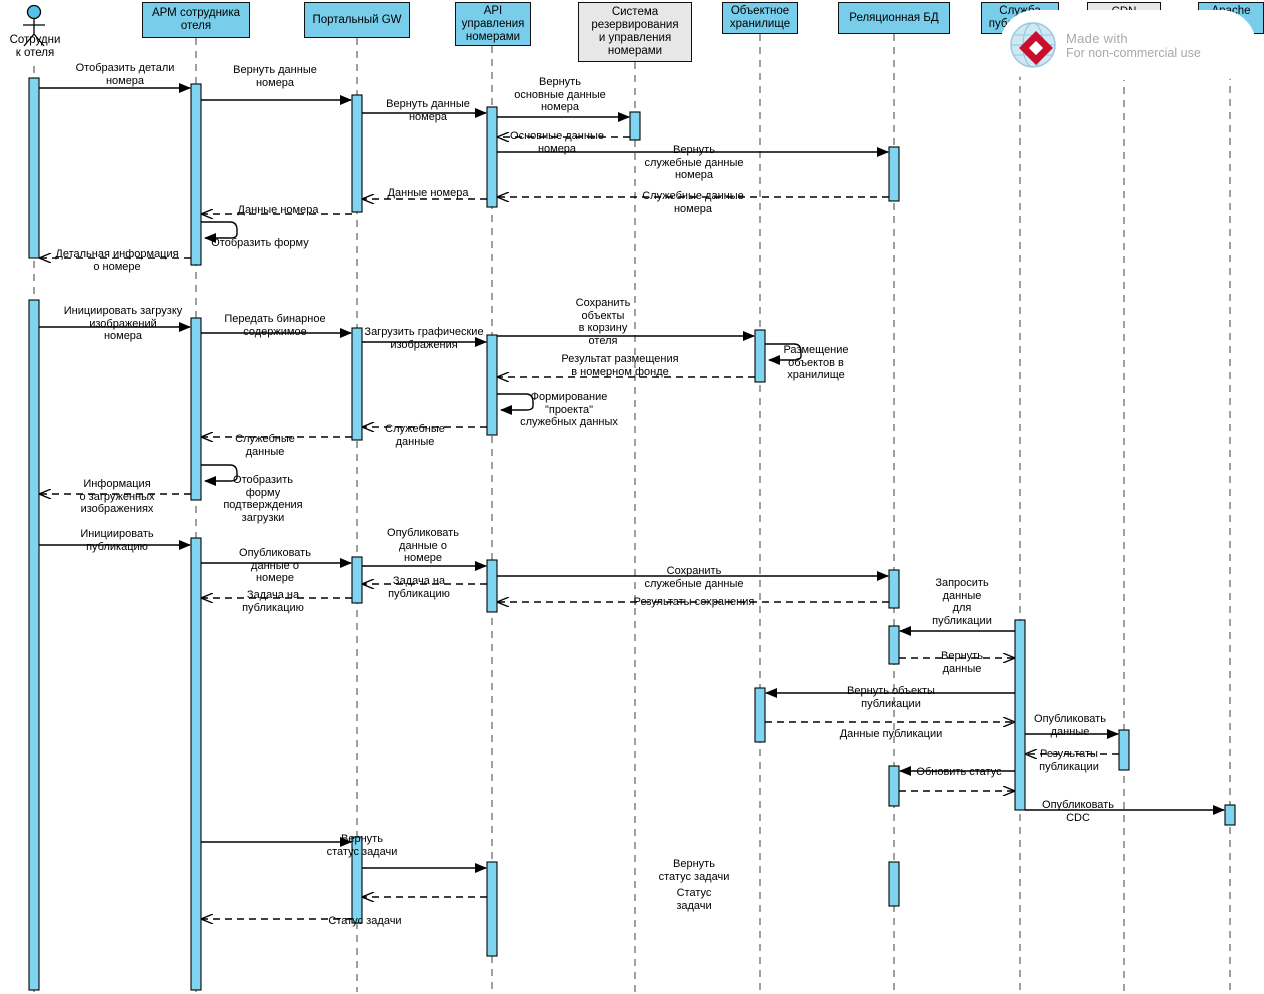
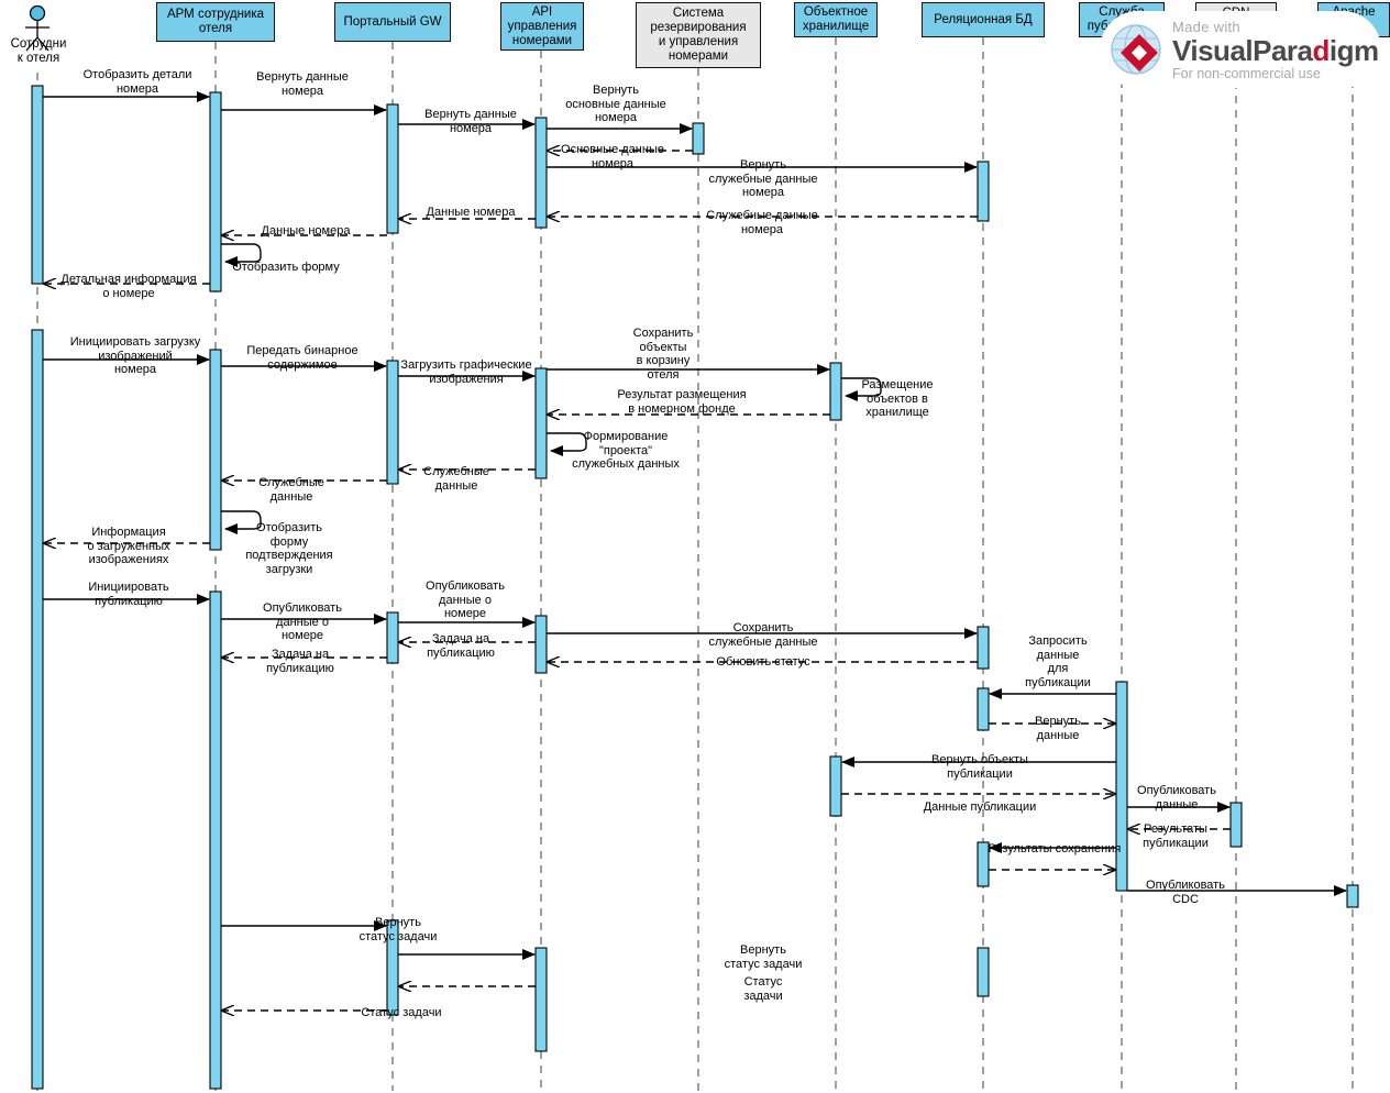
  АРМ сотрудника
  отеля
  Портальный GW
  API
  управления
  номерами
  Система
  резервирования
  и управления
  номерами
  Объектное
  хранилище
  Реляционная БД
  Отобразить детали
  номера
  Вернуть данные
  номера
  Вернуть данные
  номера
  Вернуть
  основные данные
  номера
  Основные данные
  номера
  Вернуть
  служебные данные
  номера
  Служебные данные
  номера
  Данные номера
  Данные номера
  Отобразить форму
  Детальная информация
  о номере
  Инициировать загрузку
  изображений
  номера
  Передать бинарное
  содержимое
  Загрузить графические
  изображения
  Сохранить
  объекты
  в корзину
  отеля
  Размещение
  объектов в
  хранилище
  Результат размещения
  в номерном фонде
  Формирование
  "проекта"
  служебных данных
  Служебные
  данные
  Служебные
  данные
  Отобразить
  форму
  подтверждения
  загрузки
  Информация
  о загруженных
  изображениях
  Инициировать
  публикацию
  Опубликовать
  данные о
  номере
  Опубликовать
  данные о
  номере
  Задача на
  публикацию
  Задача на
  публикацию
  Сохранить
  служебные данные
- Результаты сохранения
+ Обновить статус
  Запросить
  данные
  для
  публикации
  Вернуть
  данные
  Вернуть объекты
  публикации
  Данные публикации
  Опубликовать
  данные
  Результаты
  публикации
- Обновить статус
+ Результаты сохранения
  Опубликовать
  CDC
  Вернуть
  статус задачи
  Вернуть
  статус задачи
  Статус
  задачи
  Статус задачи
  Сотрудни
  к отеля
  Made with
+ VisualParadigm
  For non-commercial use
